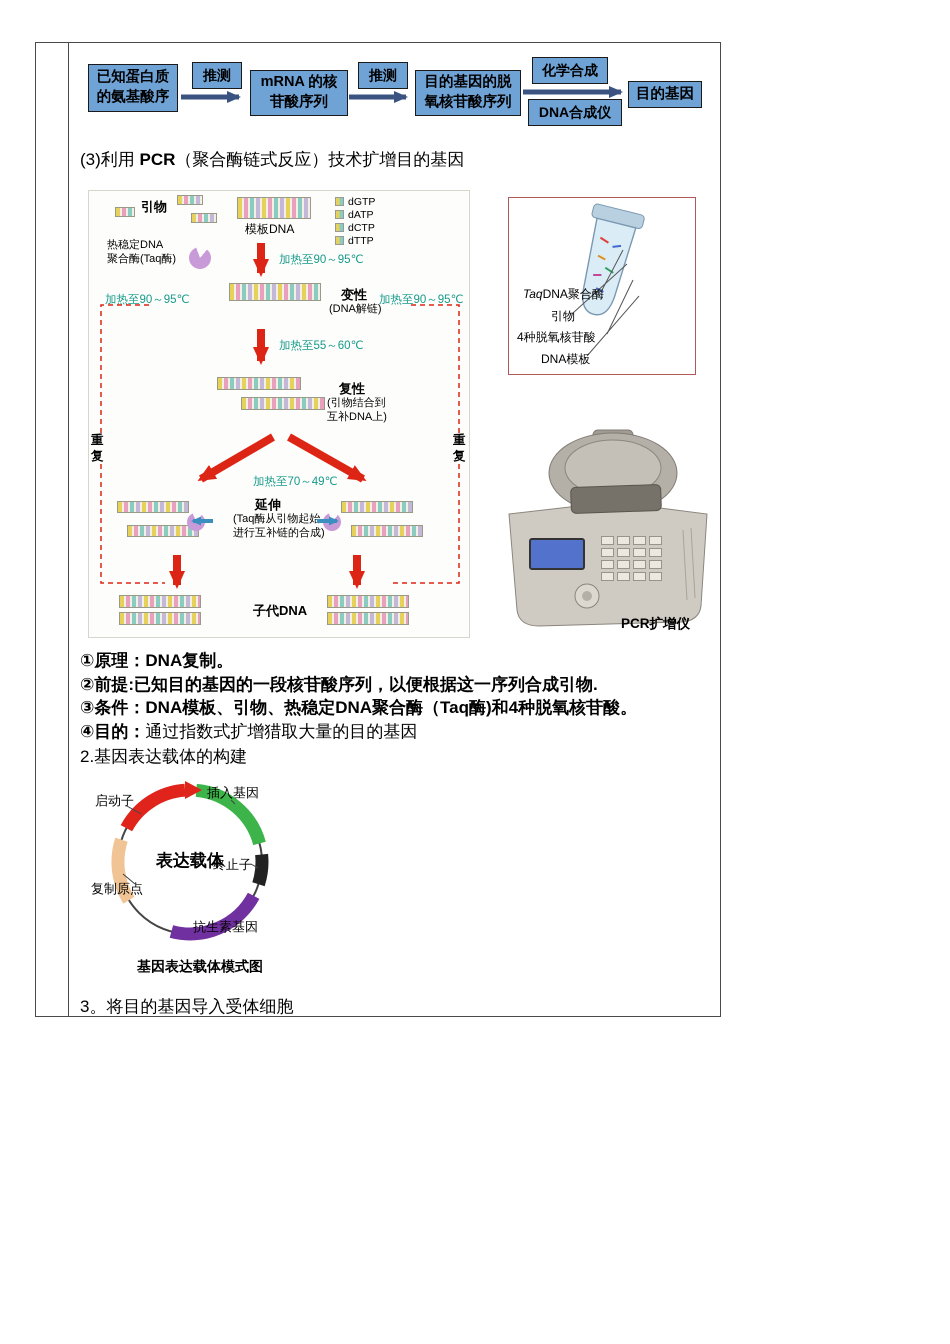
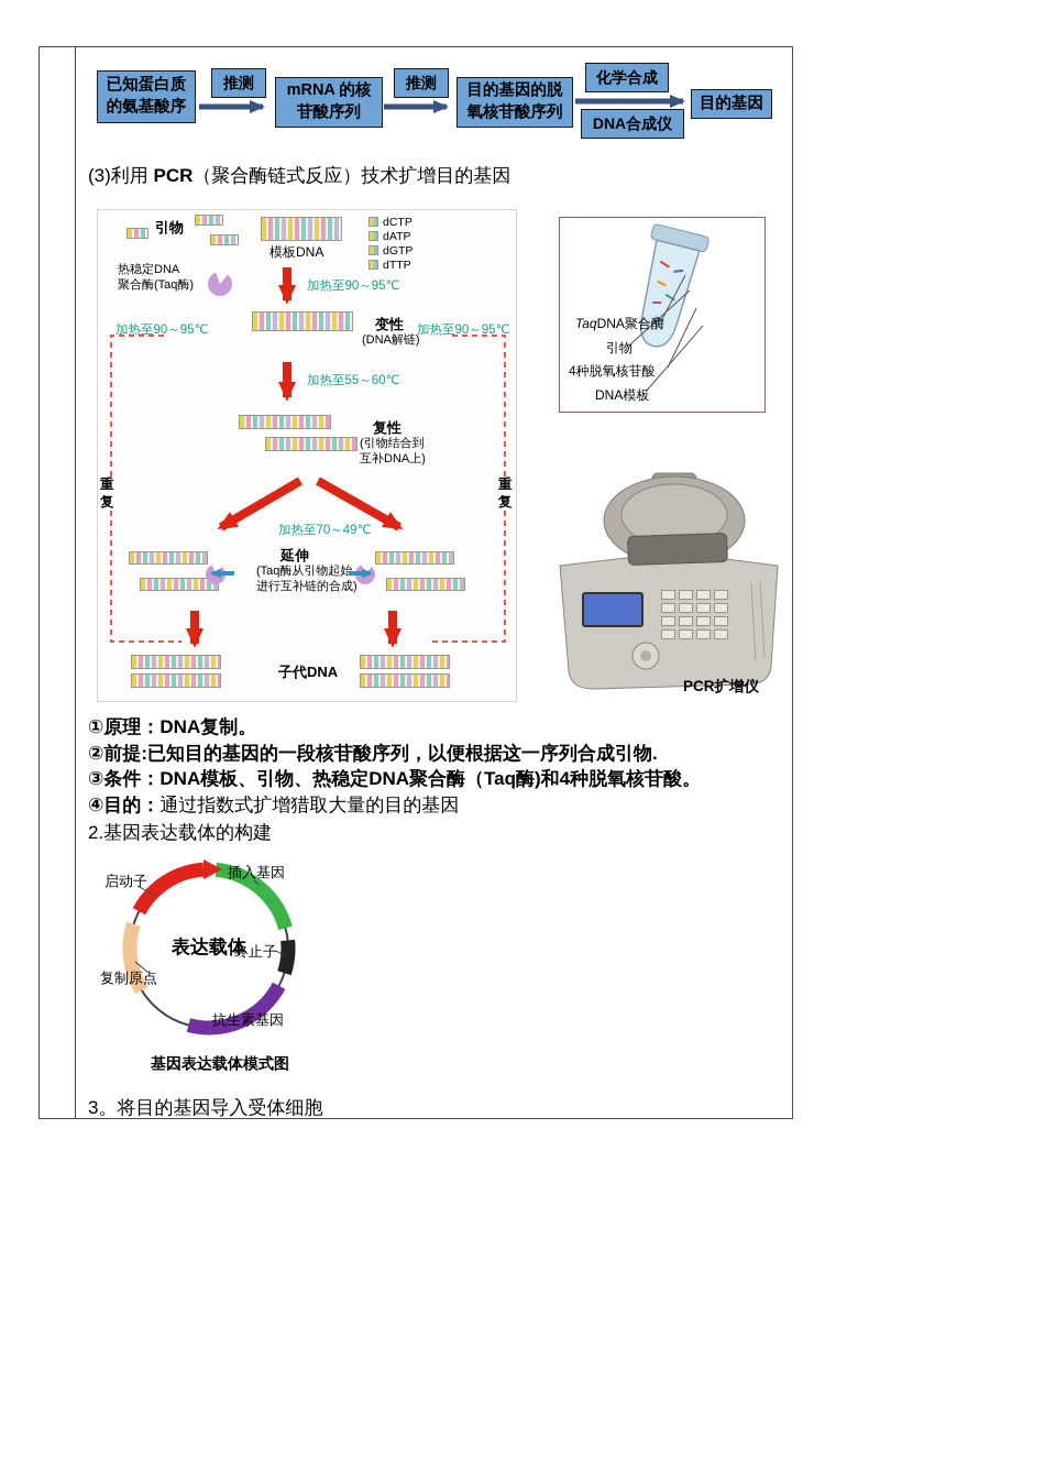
  已知蛋白质
  的氨基酸序
  推测
  mRNA 的核
  苷酸序列
  推测
  目的基因的脱
  氧核苷酸序列
  化学合成
  DNA合成仪
  目的基因
  (3)利用 PCR（聚合酶链式反应）技术扩增目的基因
  引物
  模板DNA
- dGTP
+ dCTP
  dATP
- dCTP
+ dGTP
  dTTP
  热稳定DNA
  聚合酶(Taq酶)
  加热至90～95℃
  变性
  (DNA解链)
  加热至90～95℃
  加热至90～95℃
  加热至55～60℃
  复性
  (引物结合到
  互补DNA上)
  加热至70～49℃
  延伸
  (Taq酶从引物起始
  进行互补链的合成)
  子代DNA
  重
  复
  重
  复
  TaqDNA聚合酶
  引物
  4种脱氧核苷酸
  DNA模板
  PCR扩增仪
  ①原理：DNA复制。
  ②前提:已知目的基因的一段核苷酸序列，以便根据这一序列合成引物.
  ③条件：DNA模板、引物、热稳定DNA聚合酶（Taq酶)和4种脱氧核苷酸。
  ④目的：通过指数式扩增猎取大量的目的基因
  2.基因表达载体的构建
  启动子
  插入基因
  终止子
  复制原点
  抗生素基因
  表达载体
  基因表达载体模式图
  3。将目的基因导入受体细胞
